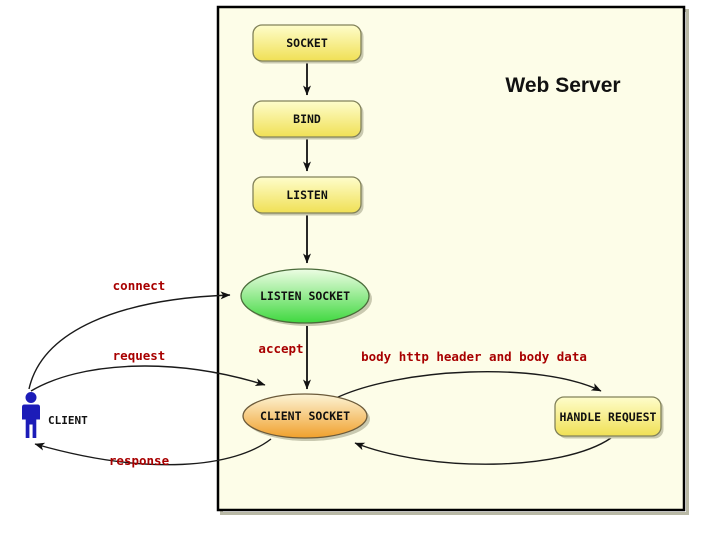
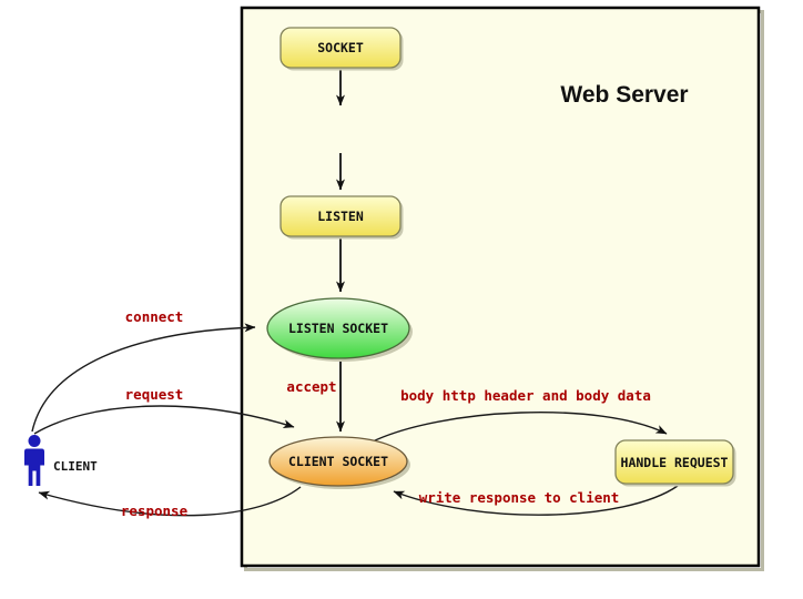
  Web Server
  SOCKET
- BIND
  LISTEN
  HANDLE REQUEST
  LISTEN SOCKET
  CLIENT SOCKET
  CLIENT
  connect
  request
  response
  accept
  body http header and body data
+ write response to client
